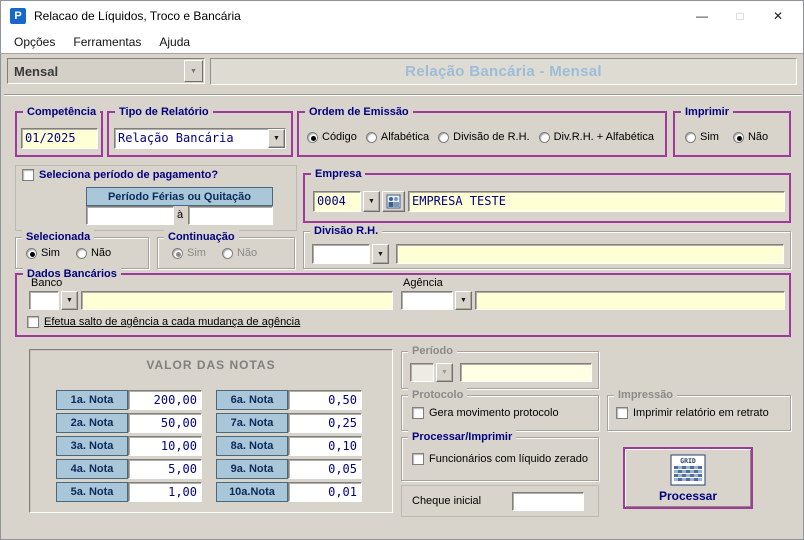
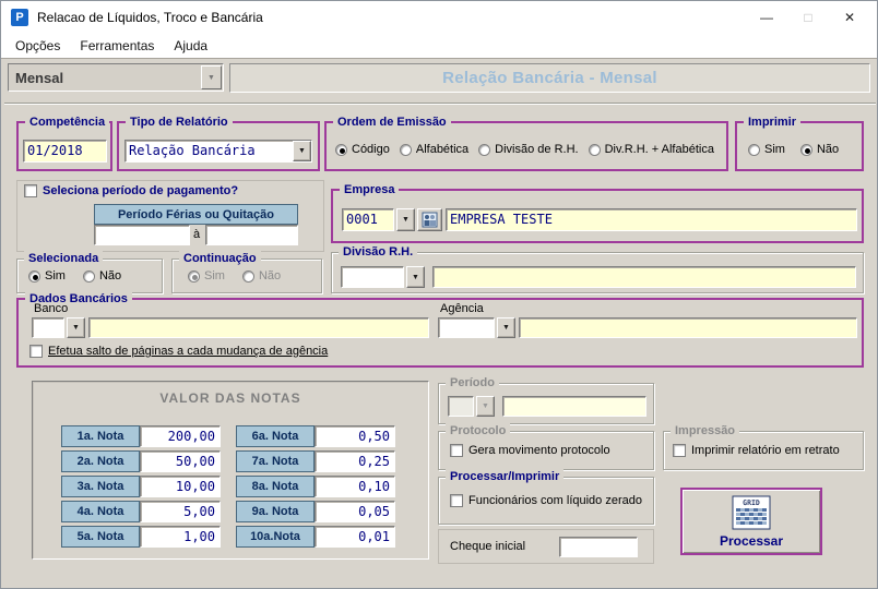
  P
  Relacao de Líquidos, Troco e Bancária
  —
  □
  ✕
  Opções
  Ferramentas
  Ajuda
  Mensal
  Relação Bancária - Mensal
  Competência
- 01/2025
+ 01/2018
  Tipo de Relatório
  Relação Bancária
  Ordem de Emissão
  Código
  Alfabética
  Divisão de R.H.
  Div.R.H. + Alfabética
  Imprimir
  Sim
  Não
  Seleciona período de pagamento?
  Período Férias ou Quitação
  à
  Empresa
- 0004
+ 0001
  EMPRESA TESTE
  Selecionada
  Sim
  Não
  Continuação
  Sim
  Não
  Divisão R.H.
  Dados Bancários
  Banco
  Agência
- Efetua salto de agência a cada mudança de agência
+ Efetua salto de páginas a cada mudança de agência
  VALOR DAS NOTAS
  1a. Nota
  200,00
  2a. Nota
  50,00
  3a. Nota
  10,00
  4a. Nota
  5,00
  5a. Nota
  1,00
  6a. Nota
  0,50
  7a. Nota
  0,25
  8a. Nota
  0,10
  9a. Nota
  0,05
  10a.Nota
  0,01
  Período
  Protocolo
  Gera movimento protocolo
  Impressão
  Imprimir relatório em retrato
  Processar/Imprimir
  Funcionários com líquido zerado
  Cheque inicial
  GRID
  Processar
